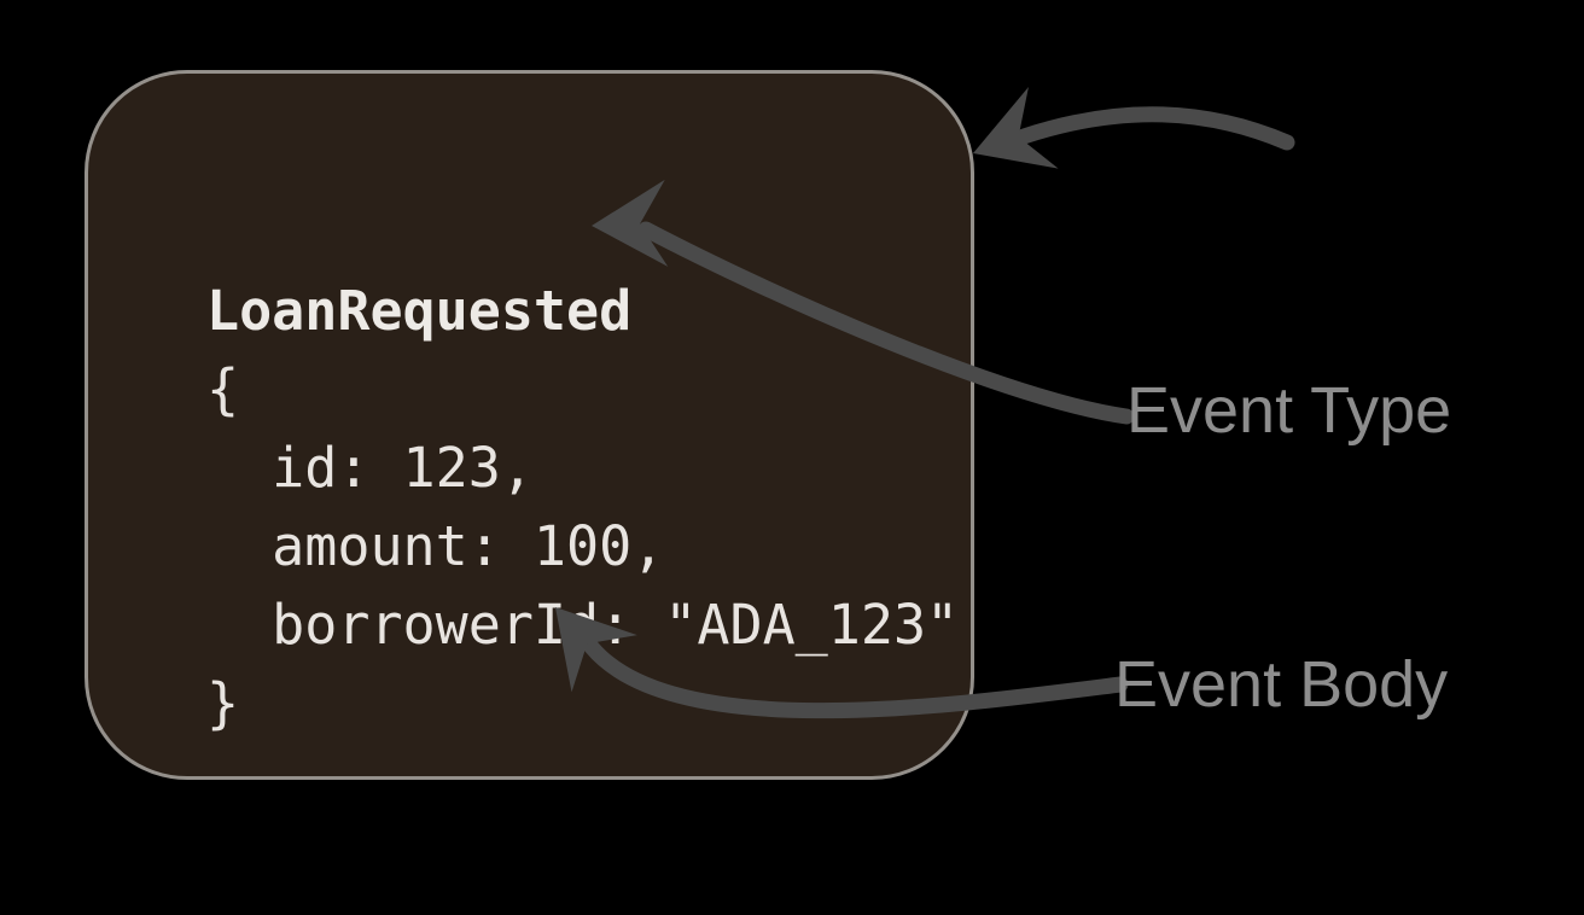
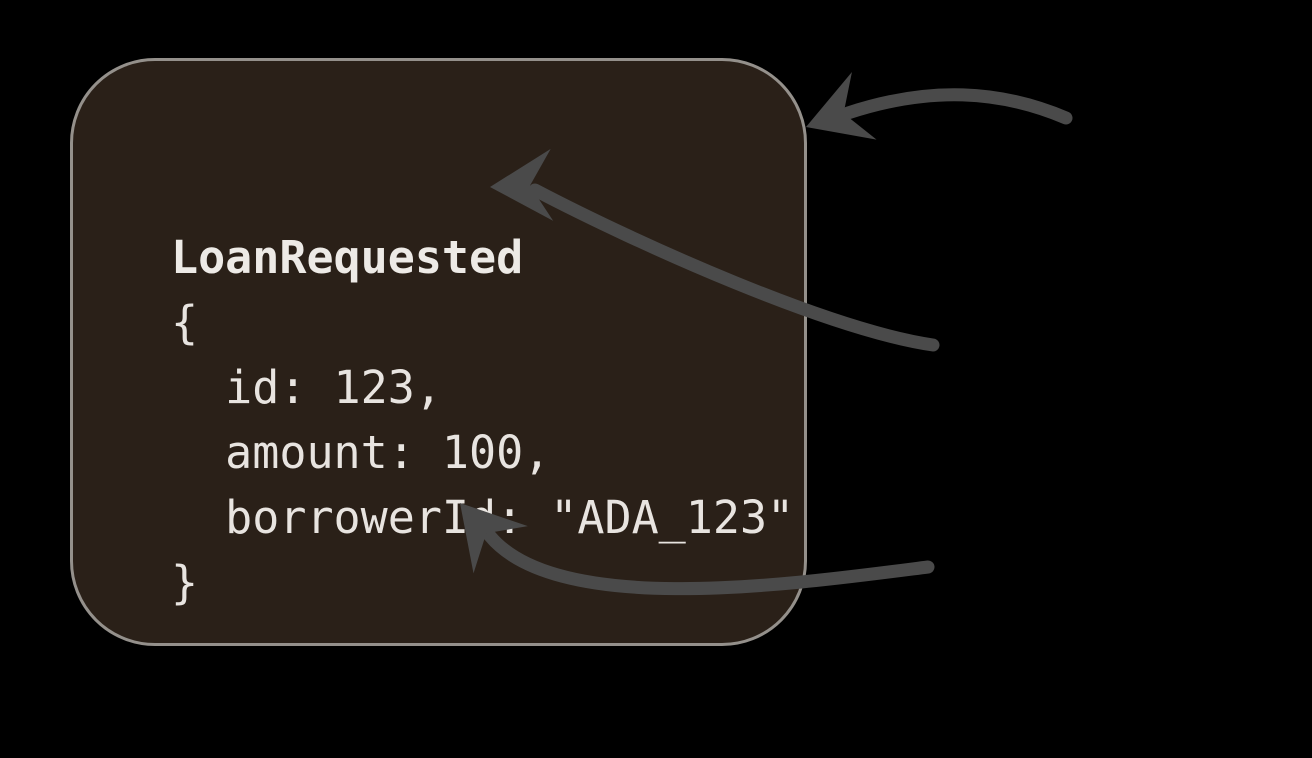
  LoanRequested { id: 123, amount: 100, borrowerI: "ADA_123" }
- Event Type
- Event Body
